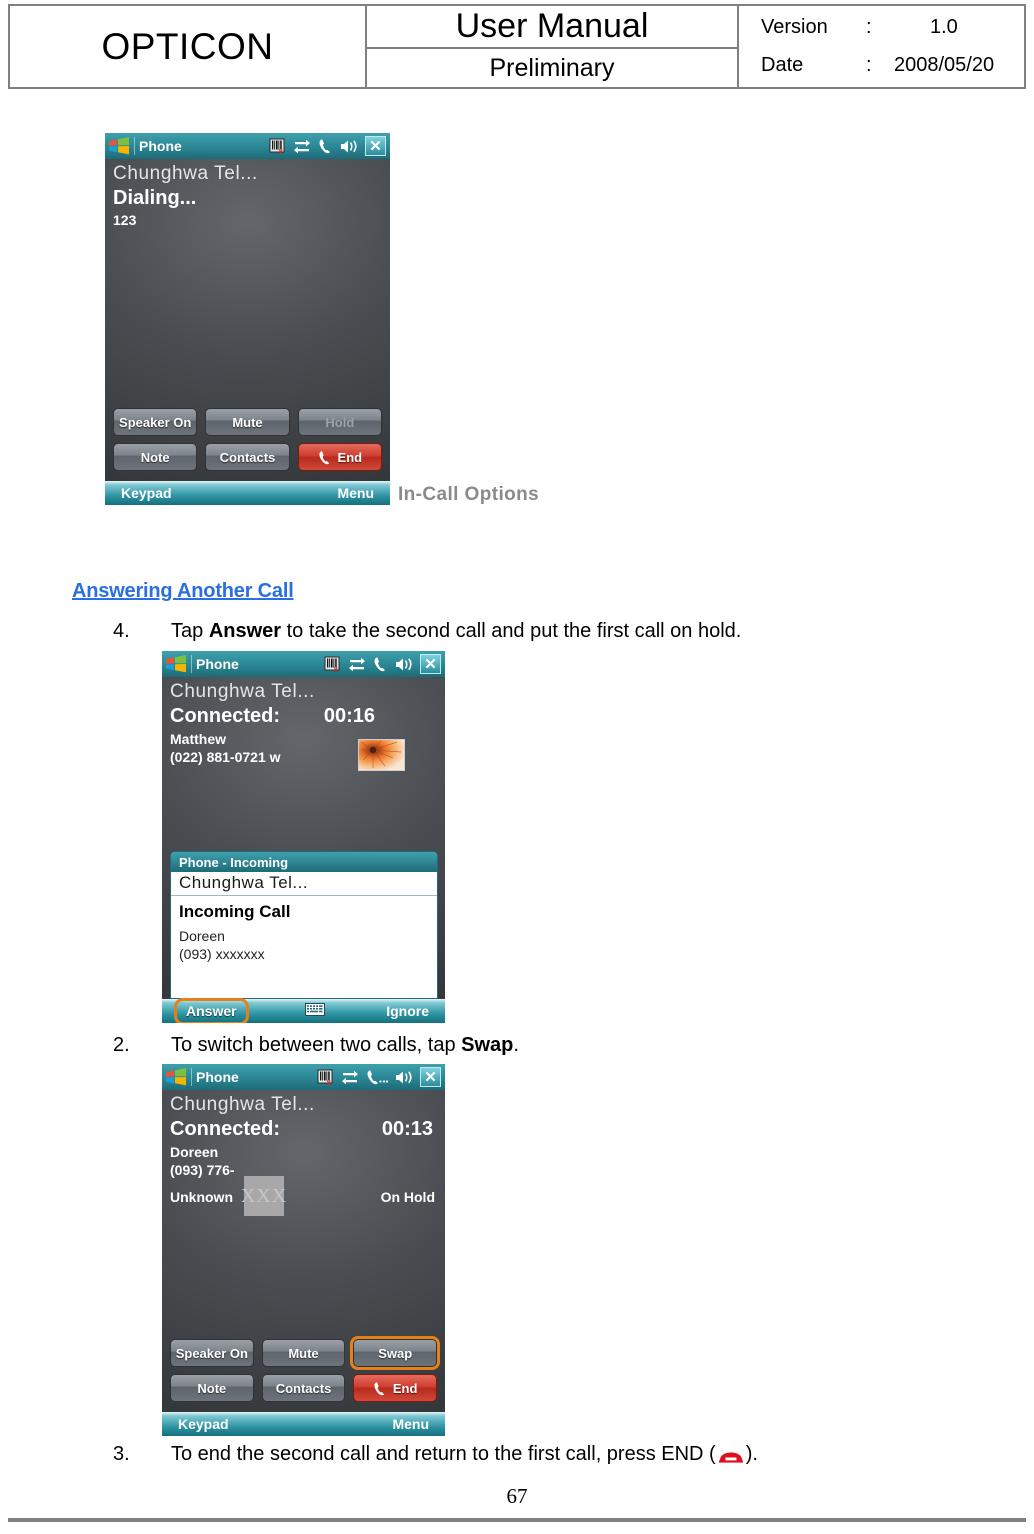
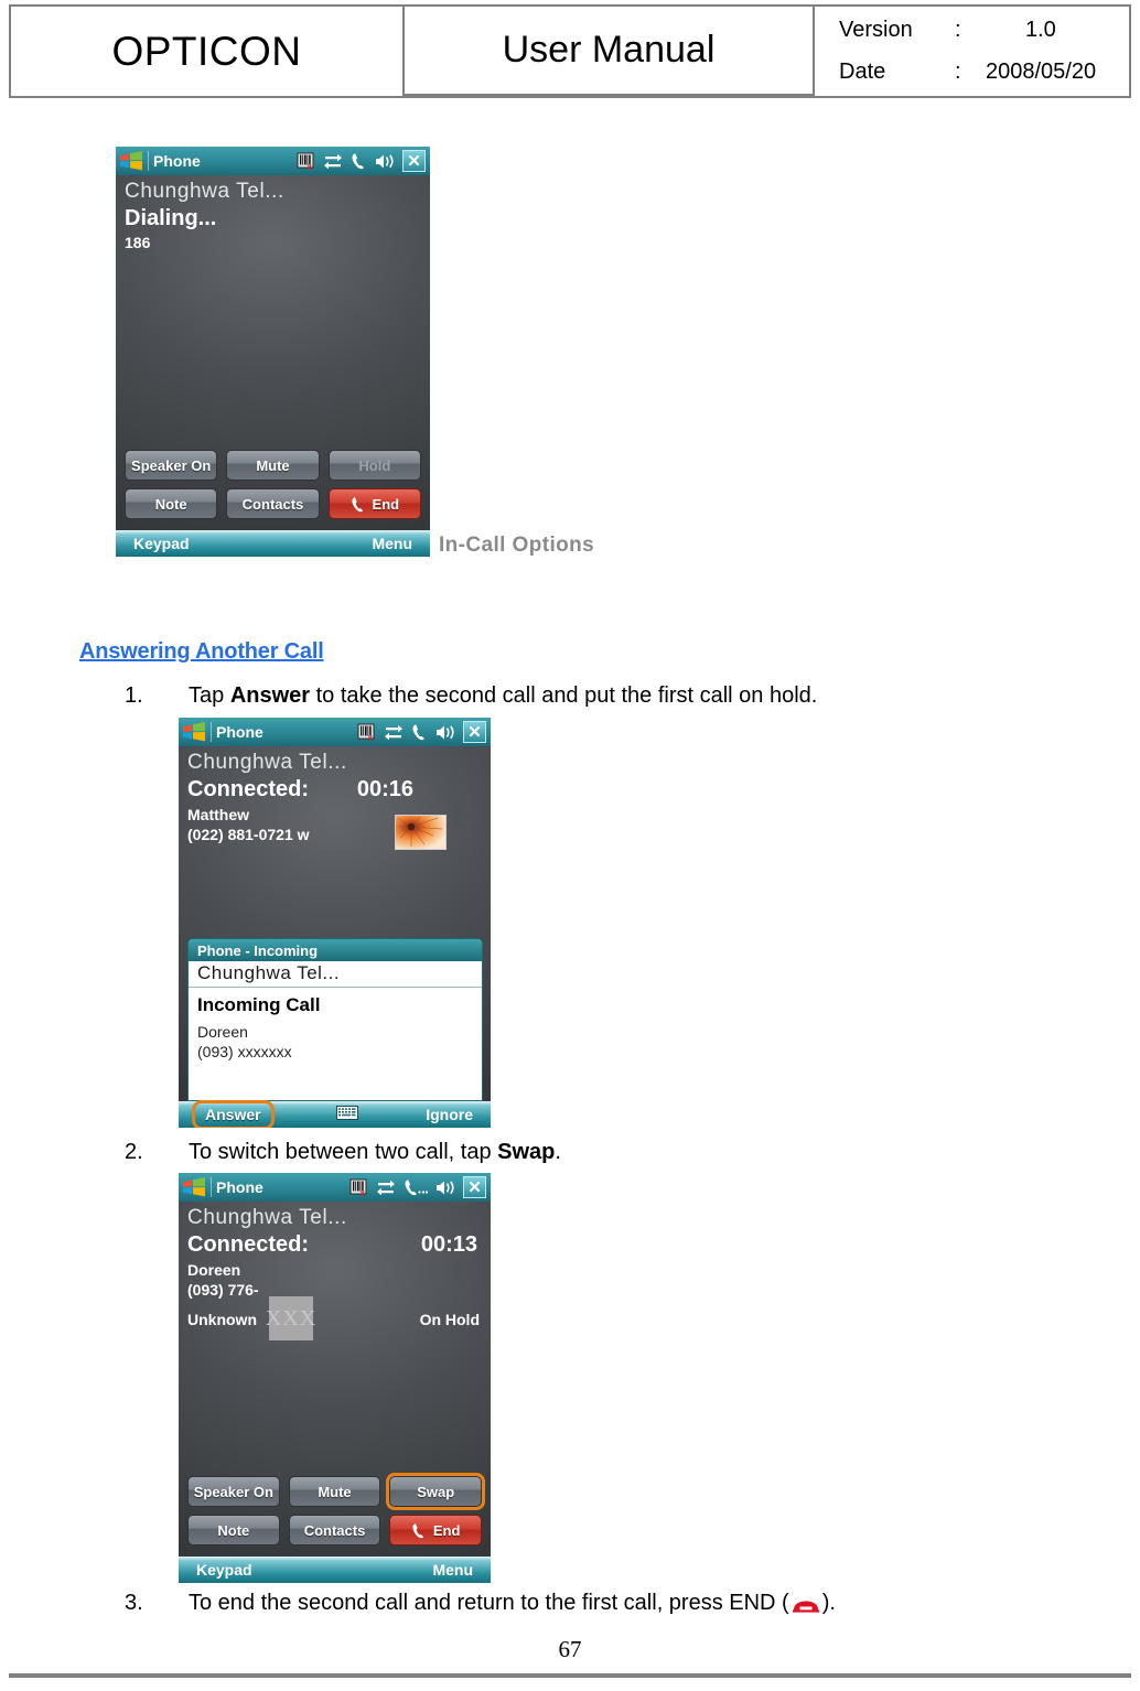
  OPTICON
  User Manual
- Preliminary
  Version
  :
  1.0
  Date
  :
  2008/05/20
  Phone
  x
  ✕
  Chunghwa Tel...
  Dialing...
- 123
+ 186
  Speaker On
  Mute
  Hold
  Note
  Contacts
  End
  Keypad
  Menu
  In-Call Options
  Answering Another Call
- 4.
+ 1.
  Tap Answer to take the second call and put the first call on hold.
  Phone
  x
  ✕
  Chunghwa Tel...
  Connected:
  00:16
  Matthew
  (022) 881-0721 w
  Phone - Incoming
  Chunghwa Tel...
  Incoming Call
  Doreen
  (093) xxxxxxx
  Answer
  Ignore
  2.
- To switch between two calls, tap Swap.
+ To switch between two call, tap Swap.
  Phone
  x
  ✕
  Chunghwa Tel...
  Connected:
  00:13
  Doreen
  (093) 776-
  XXX
  Unknown
  On Hold
  Speaker On
  Mute
  Swap
  Note
  Contacts
  End
  Keypad
  Menu
  3.
  To end the second call and return to the first call, press END ( ).
  67
